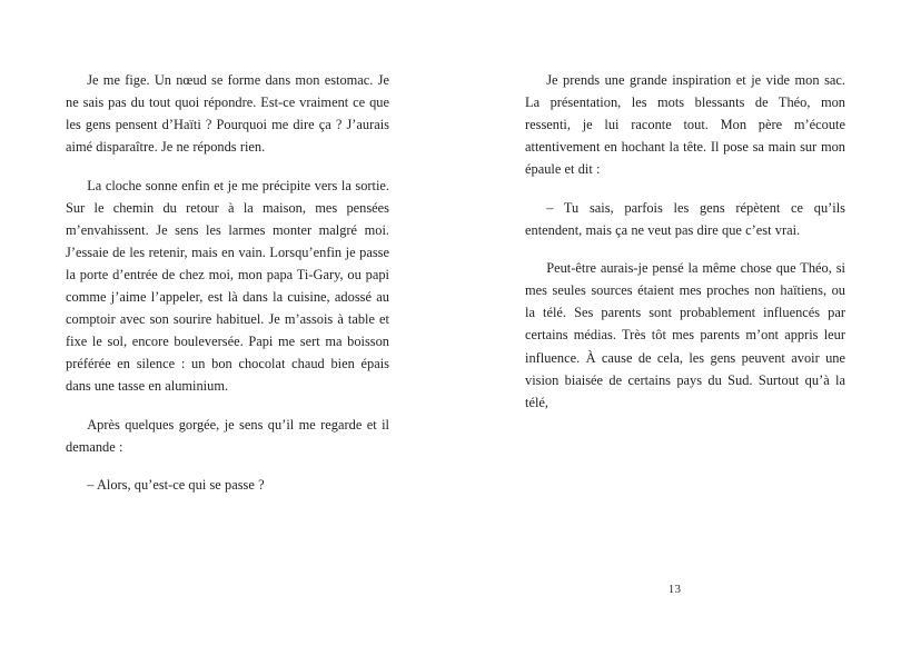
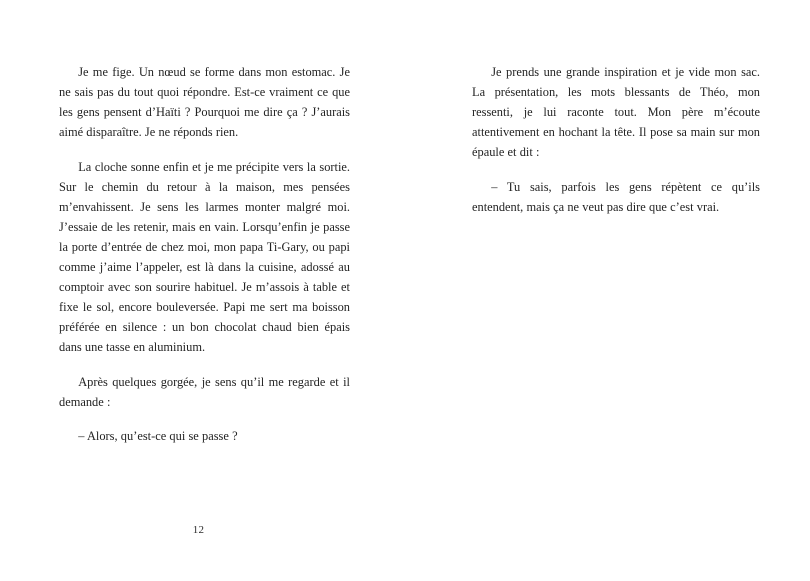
  Je me fige. Un nœud se forme dans mon estomac. Je ne sais pas du tout quoi répondre. Est-ce vraiment ce que les gens pensent d’Haïti ? Pourquoi me dire ça ? J’aurais aimé disparaître. Je ne réponds rien.
  La cloche sonne enfin et je me précipite vers la sortie. Sur le chemin du retour à la maison, mes pensées m’envahissent. Je sens les larmes monter malgré moi. J’essaie de les retenir, mais en vain. Lorsqu’enfin je passe la porte d’entrée de chez moi, mon papa Ti-Gary, ou papi comme j’aime l’appeler, est là dans la cuisine, adossé au comptoir avec son sourire habituel. Je m’assois à table et fixe le sol, encore bouleversée. Papi me sert ma boisson préférée en silence : un bon chocolat chaud bien épais dans une tasse en aluminium.
  Après quelques gorgée, je sens qu’il me regarde et il demande :
  – Alors, qu’est-ce qui se passe ?
+ 12
  Je prends une grande inspiration et je vide mon sac. La présentation, les mots blessants de Théo, mon ressenti, je lui raconte tout. Mon père m’écoute attentivement en hochant la tête. Il pose sa main sur mon épaule et dit :
  – Tu sais, parfois les gens répètent ce qu’ils entendent, mais ça ne veut pas dire que c’est vrai.
- Peut-être aurais-je pensé la même chose que Théo, si mes seules sources étaient mes proches non haïtiens, ou la télé. Ses parents sont probablement influencés par certains médias. Très tôt mes parents m’ont appris leur influence. À cause de cela, les gens peuvent avoir une vision biaisée de certains pays du Sud. Surtout qu’à la télé,
- 13
